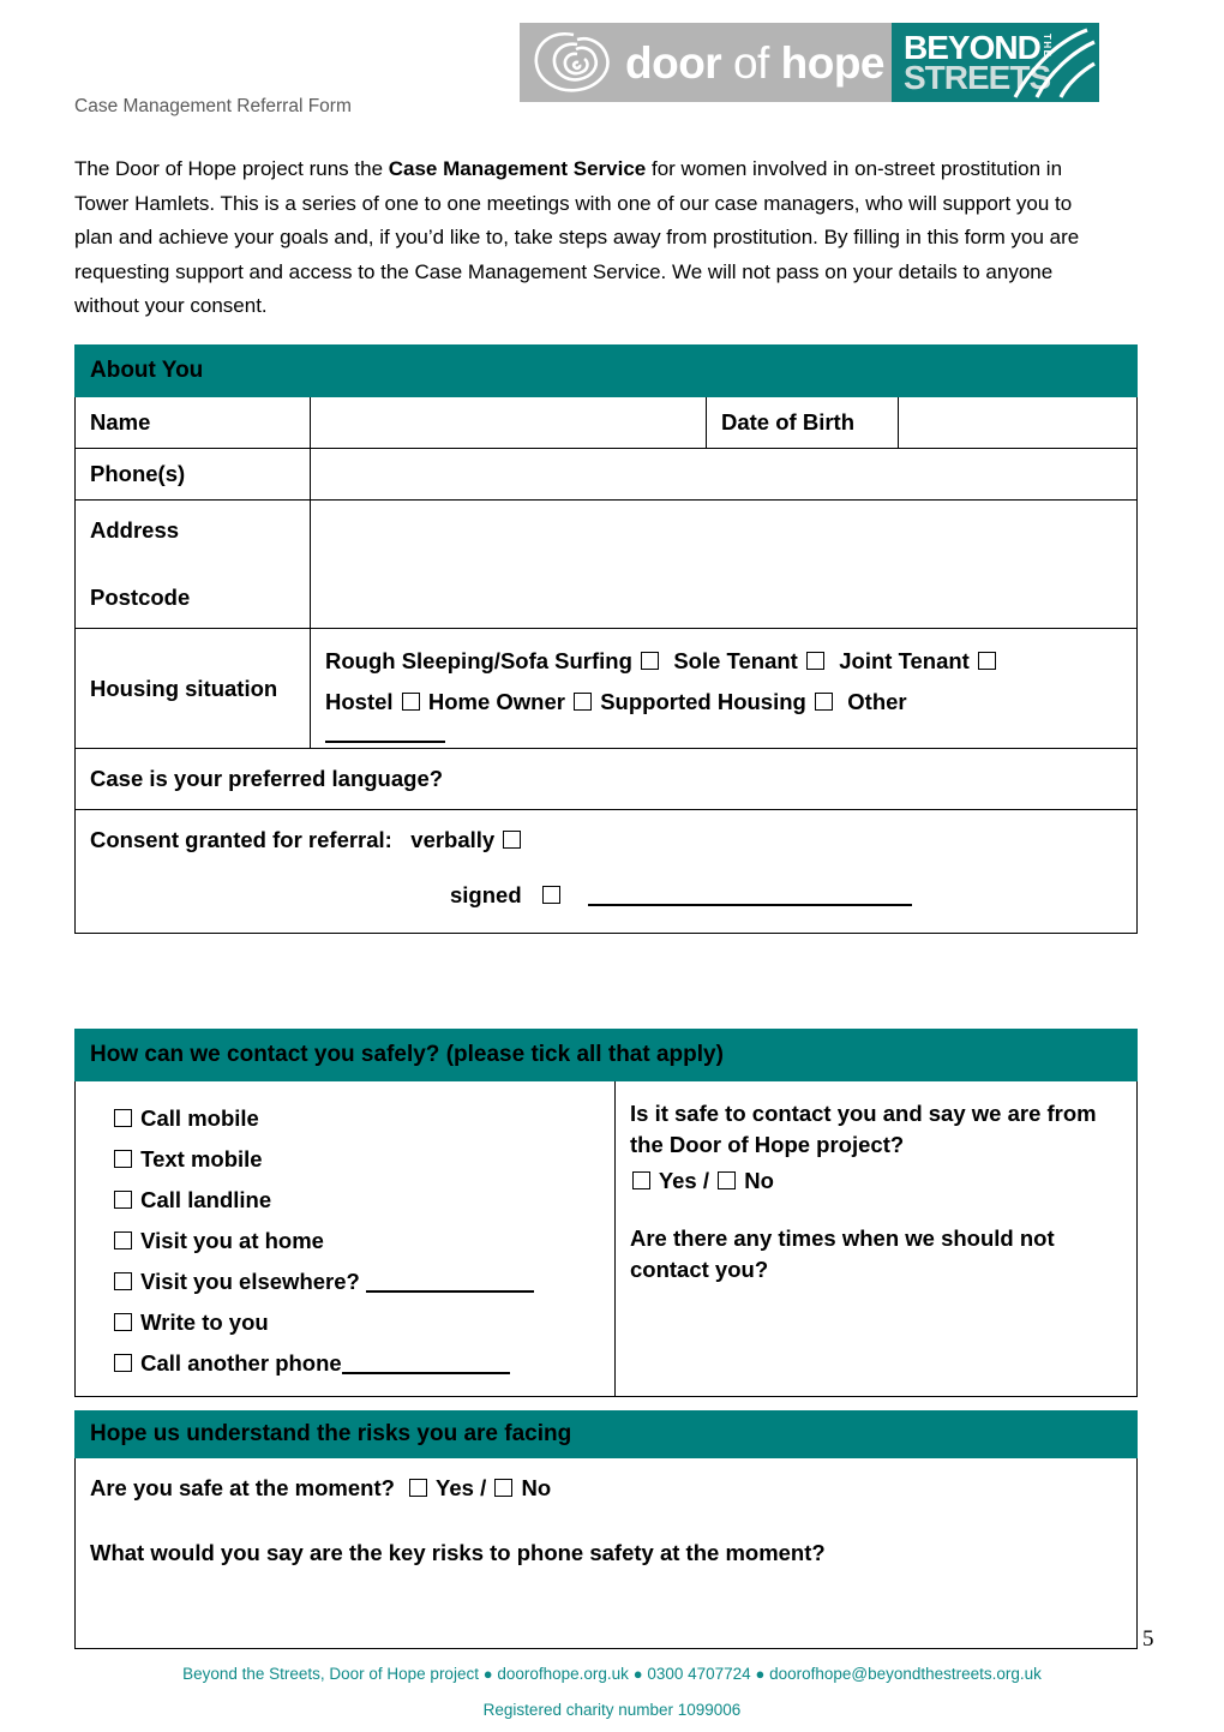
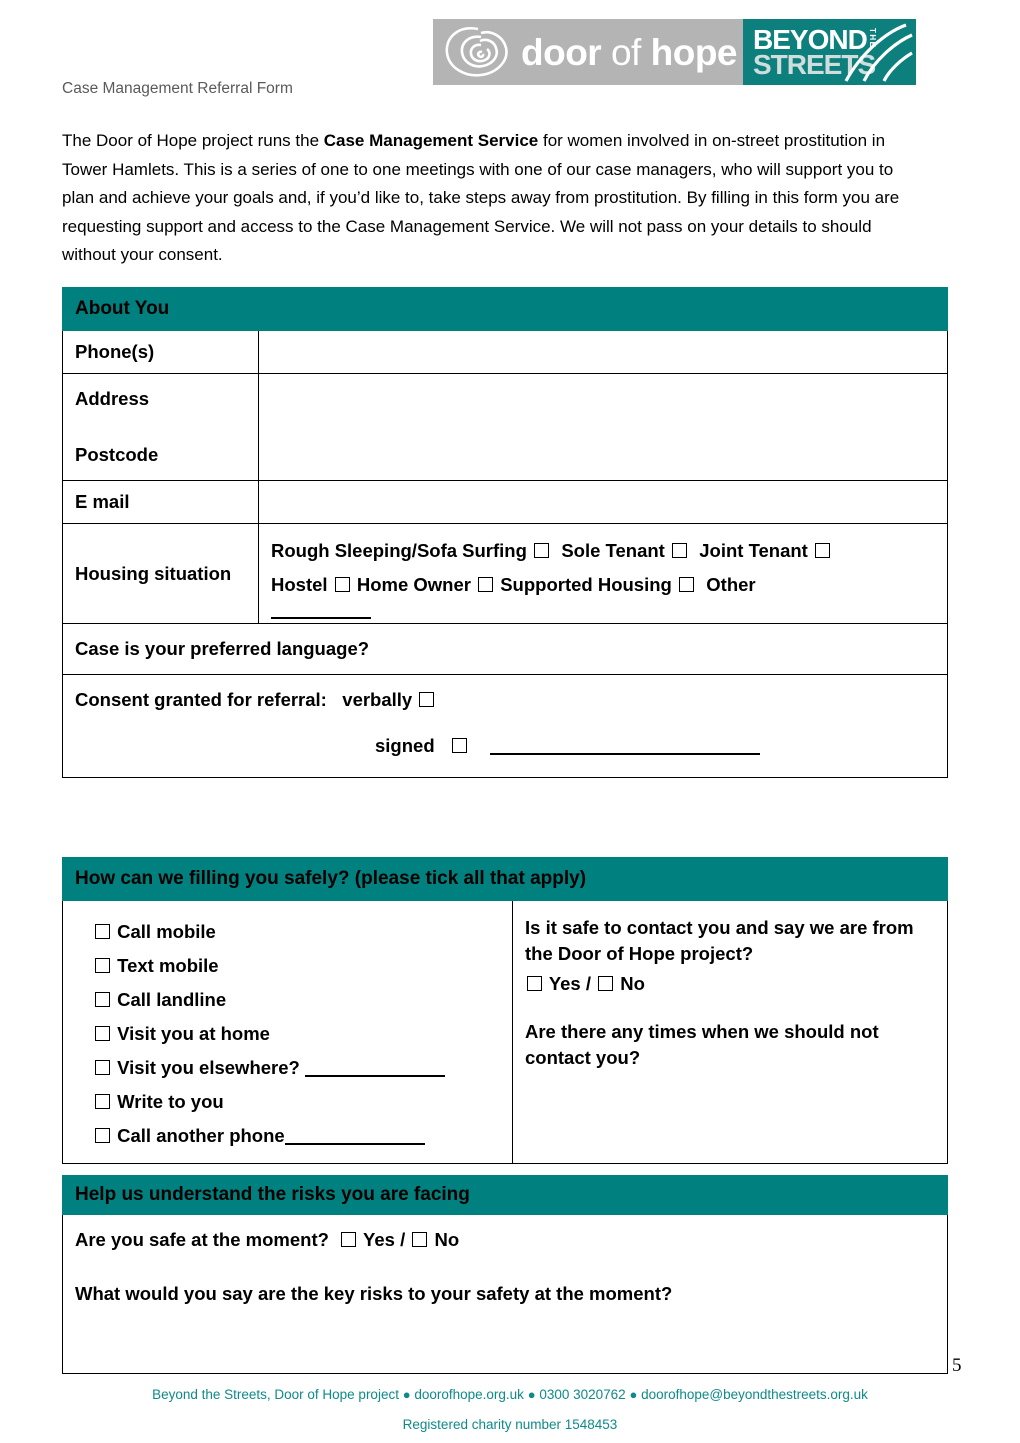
  door of hope
  BEYOND
  STREETS
  Case Management Referral Form
- The Door of Hope project runs the Case Management Service for women involved in on-street prostitution in Tower Hamlets. This is a series of one to one meetings with one of our case managers, who will support you to plan and achieve your goals and, if you’d like to, take steps away from prostitution. By filling in this form you are requesting support and access to the Case Management Service. We will not pass on your details to anyone without your consent.
+ The Door of Hope project runs the Case Management Service for women involved in on-street prostitution in Tower Hamlets. This is a series of one to one meetings with one of our case managers, who will support you to plan and achieve your goals and, if you’d like to, take steps away from prostitution. By filling in this form you are requesting support and access to the Case Management Service. We will not pass on your details to should without your consent.
  About You
- Name		Date of Birth
  Phone(s)
  Address Postcode
+ E mail
  Housing situation	Rough Sleeping/Sofa Surfing Sole Tenant Joint Tenant Hostel Home Owner Supported Housing Other
  Case is your preferred language?
  Consent granted for referral: verbally signed
- How can we contact you safely? (please tick all that apply)
+ How can we filling you safely? (please tick all that apply)
  Call mobile Text mobile Call landline Visit you at home Visit you elsewhere? Write to you Call another phone	Is it safe to contact you and say we are from the Door of Hope project? Yes / No Are there any times when we should not contact you?
- Hope us understand the risks you are facing
+ Help us understand the risks you are facing
- Are you safe at the moment? Yes / No What would you say are the key risks to phone safety at the moment?
+ Are you safe at the moment? Yes / No What would you say are the key risks to your safety at the moment?
  5
- Beyond the Streets, Door of Hope project ● doorofhope.org.uk ● 0300 4707724 ● doorofhope@beyondthestreets.org.uk
+ Beyond the Streets, Door of Hope project ● doorofhope.org.uk ● 0300 3020762 ● doorofhope@beyondthestreets.org.uk
- Registered charity number 1099006
+ Registered charity number 1548453
